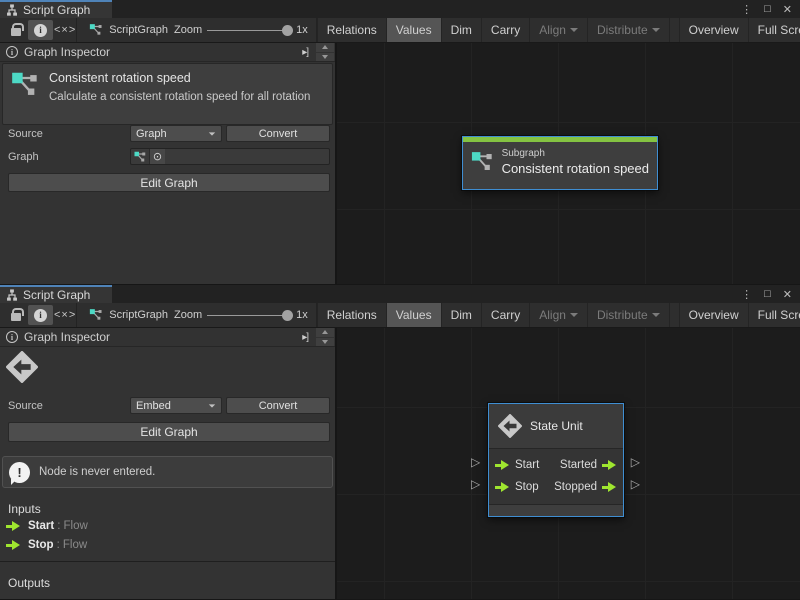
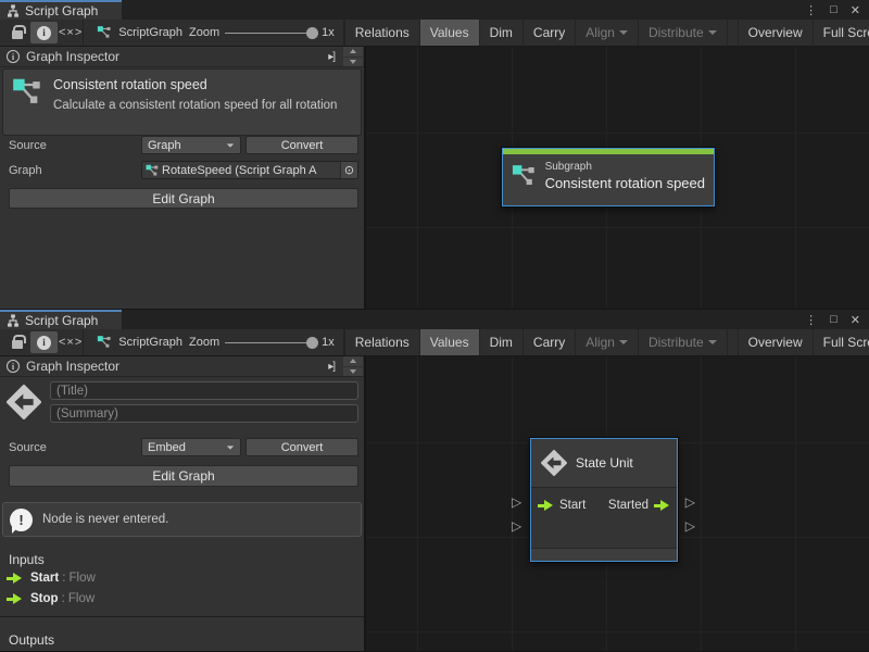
  Script Graph
  ⋮
  □
  ✕
  i
  <×>
  ScriptGraph
  Zoom
  1x
  Relations
  Values
  Dim
  Carry
  Align
  Distribute
  Overview
  Full Scr
  i
  Graph Inspector
  ▸]
  Consistent rotation speed
  Calculate a consistent rotation speed for all rotation
  Source
  Graph
  Convert
  Graph
+ RotateSpeed (Script Graph A
  ⊙
  Edit Graph
  Subgraph
  Consistent rotation speed
  Script Graph
  ⋮
  □
  ✕
  i
  <×>
  ScriptGraph
  Zoom
  1x
  Relations
  Values
  Dim
  Carry
  Align
  Distribute
  Overview
  Full Scr
  i
  Graph Inspector
  ▸]
+ (Title)
+ (Summary)
  Source
  Embed
  Convert
  Edit Graph
  !
  Node is never entered.
  Inputs
  Start : Flow
  Stop : Flow
  Outputs
  State Unit
  Start
  Started
- Stop
- Stopped
  ▷
  ▷
  ▷
  ▷
